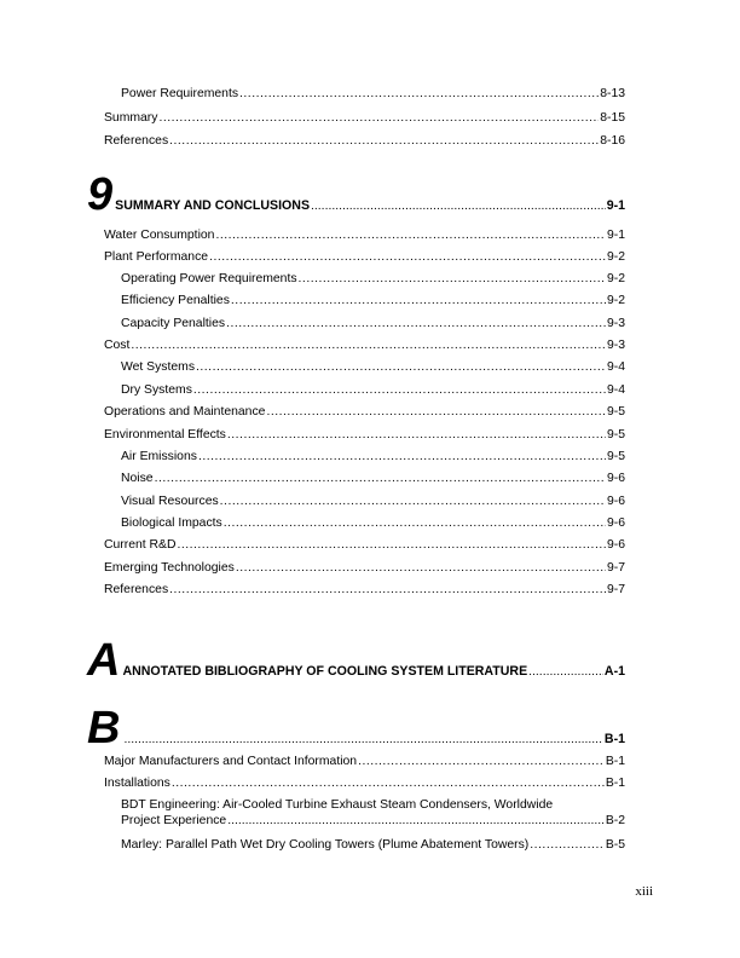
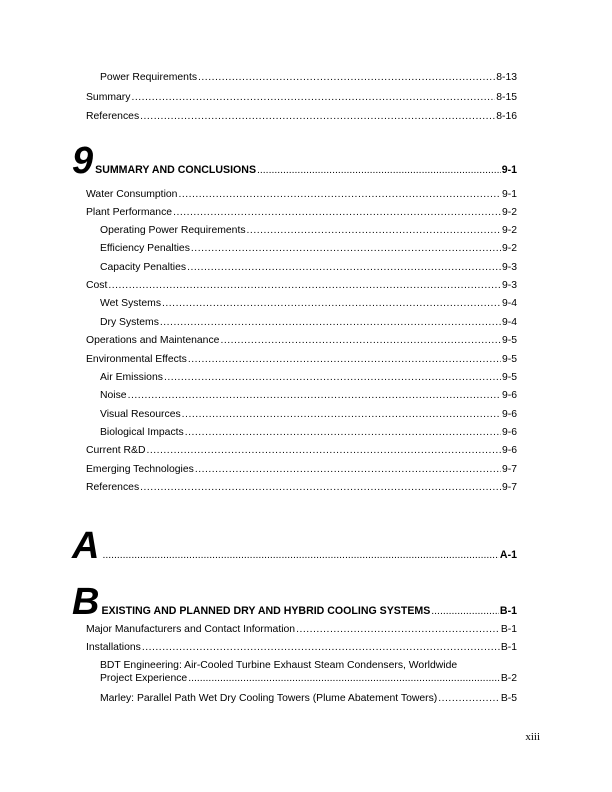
  Power Requirements
  8-13
  Summary
  8-15
  References
  8-16
  Water Consumption
  9-1
  Plant Performance
  9-2
  Operating Power Requirements
  9-2
  Efficiency Penalties
  9-2
  Capacity Penalties
  9-3
  Cost
  9-3
  Wet Systems
  9-4
  Dry Systems
  9-4
  Operations and Maintenance
  9-5
  Environmental Effects
  9-5
  Air Emissions
  9-5
  Noise
  9-6
  Visual Resources
  9-6
  Biological Impacts
  9-6
  Current R&D
  9-6
  Emerging Technologies
  9-7
  References
  9-7
  Major Manufacturers and Contact Information
  B-1
  Installations
  B-1
  9
  SUMMARY AND CONCLUSIONS
  9-1
  A
- ANNOTATED BIBLIOGRAPHY OF COOLING SYSTEM LITERATURE
  A-1
  B
+ EXISTING AND PLANNED DRY AND HYBRID COOLING SYSTEMS
  B-1
  BDT Engineering: Air-Cooled Turbine Exhaust Steam Condensers, Worldwide
  Project Experience
  ............................................................................................................
  B-2
  Marley: Parallel Path Wet Dry Cooling Towers (Plume Abatement Towers)
  B-5
  xiii
